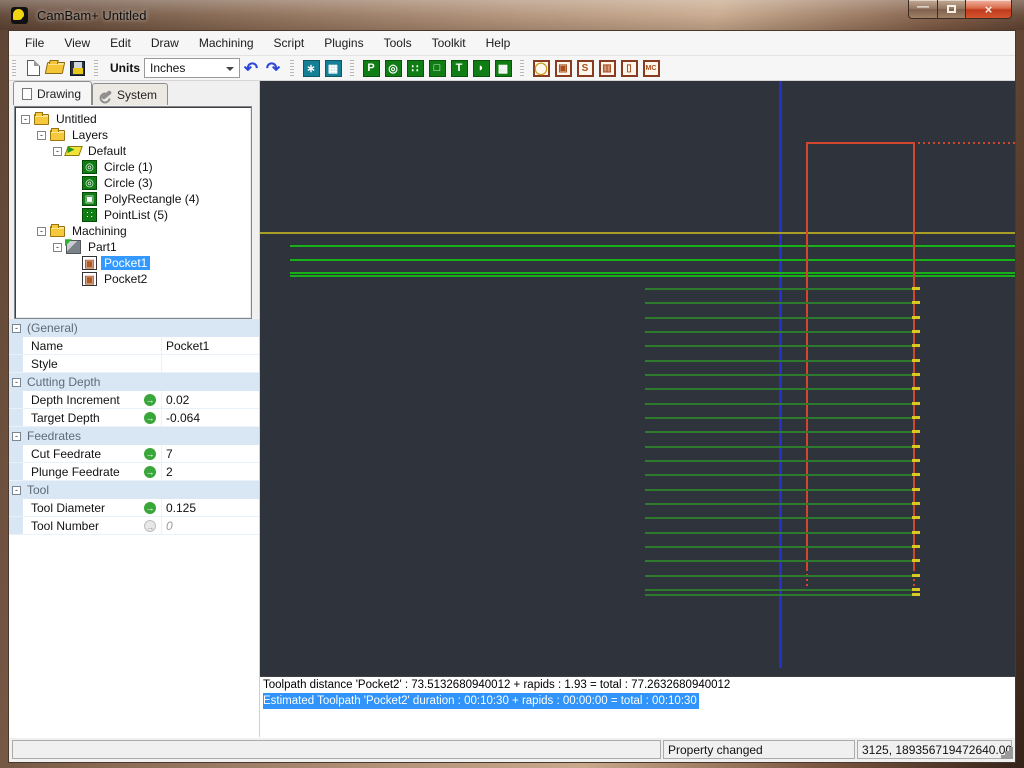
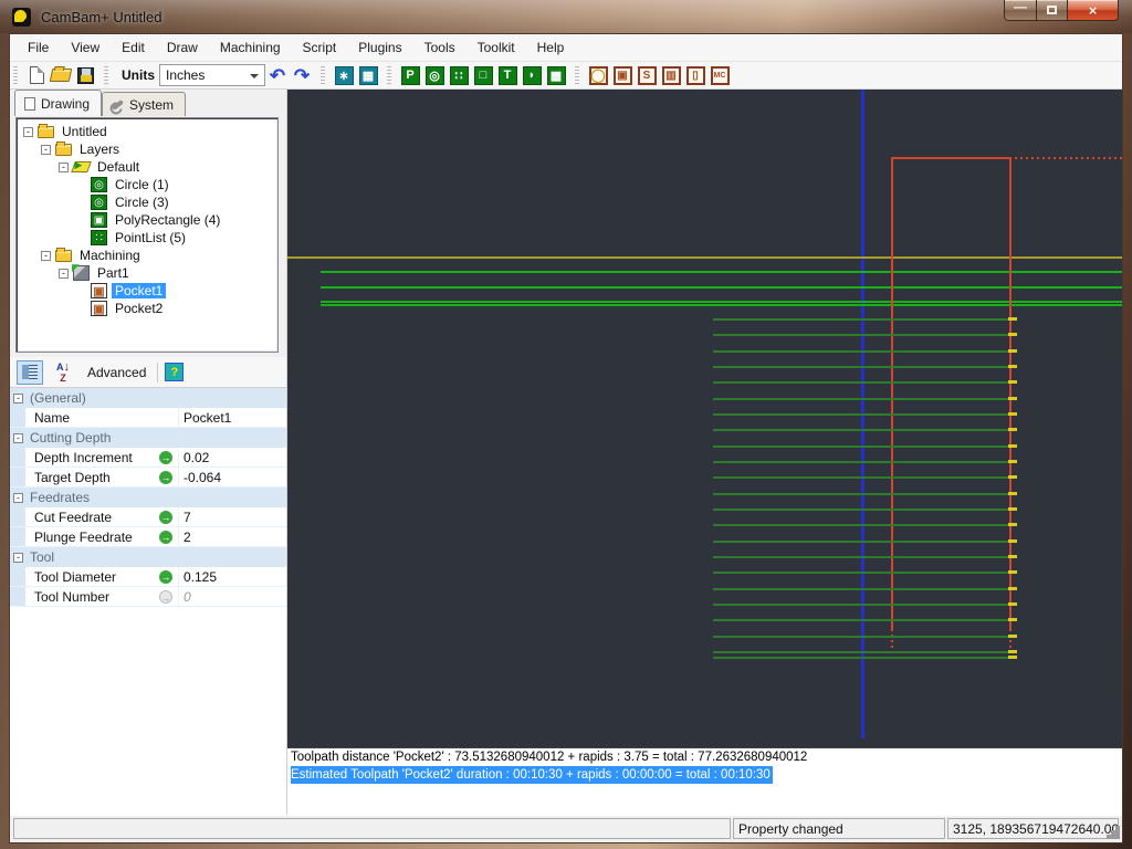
  CamBam+ Untitled
  —
  ×
  File
  View
  Edit
  Draw
  Machining
  Script
  Plugins
  Tools
  Toolkit
  Help
  Units
  Inches
  ↶
  ↷
  ∗
  ▦
  P
  ◎
  ∷
  □
  T
  ◗
  ▩
  ◯
  ▣
  S
  ▥
  ▯
  Drawing
  System
  -
  Untitled
  -
  Layers
  -
  Default
  ◎
  Circle (1)
  ◎
  Circle (3)
  ▣
  PolyRectangle (4)
  ∷
  PointList (5)
  -
  Machining
  -
  Part1
  ▣
  Pocket1
  ▣
  Pocket2
+ A↓
+ Z
+ Advanced
+ ?
  -
  (General)
  Name
  Pocket1
- Style
  -
  Cutting Depth
  Depth Increment
  →
  0.02
  Target Depth
  →
  -0.064
  -
  Feedrates
  Cut Feedrate
  →
  7
  Plunge Feedrate
  →
  2
  -
  Tool
  Tool Diameter
  →
  0.125
  Tool Number
  →
  0
- Toolpath distance 'Pocket2' : 73.5132680940012 + rapids : 1.93 = total : 77.2632680940012
+ Toolpath distance 'Pocket2' : 73.5132680940012 + rapids : 3.75 = total : 77.2632680940012
  Estimated Toolpath 'Pocket2' duration : 00:10:30 + rapids : 00:00:00 = total : 00:10:30
  Property changed
  3125, 189356719472640.00
